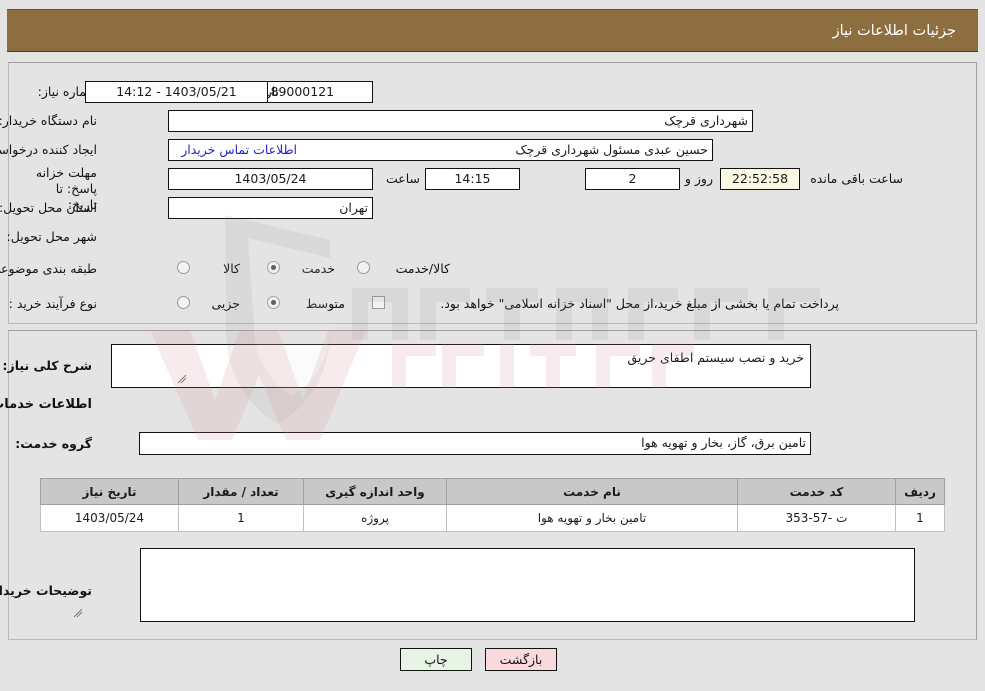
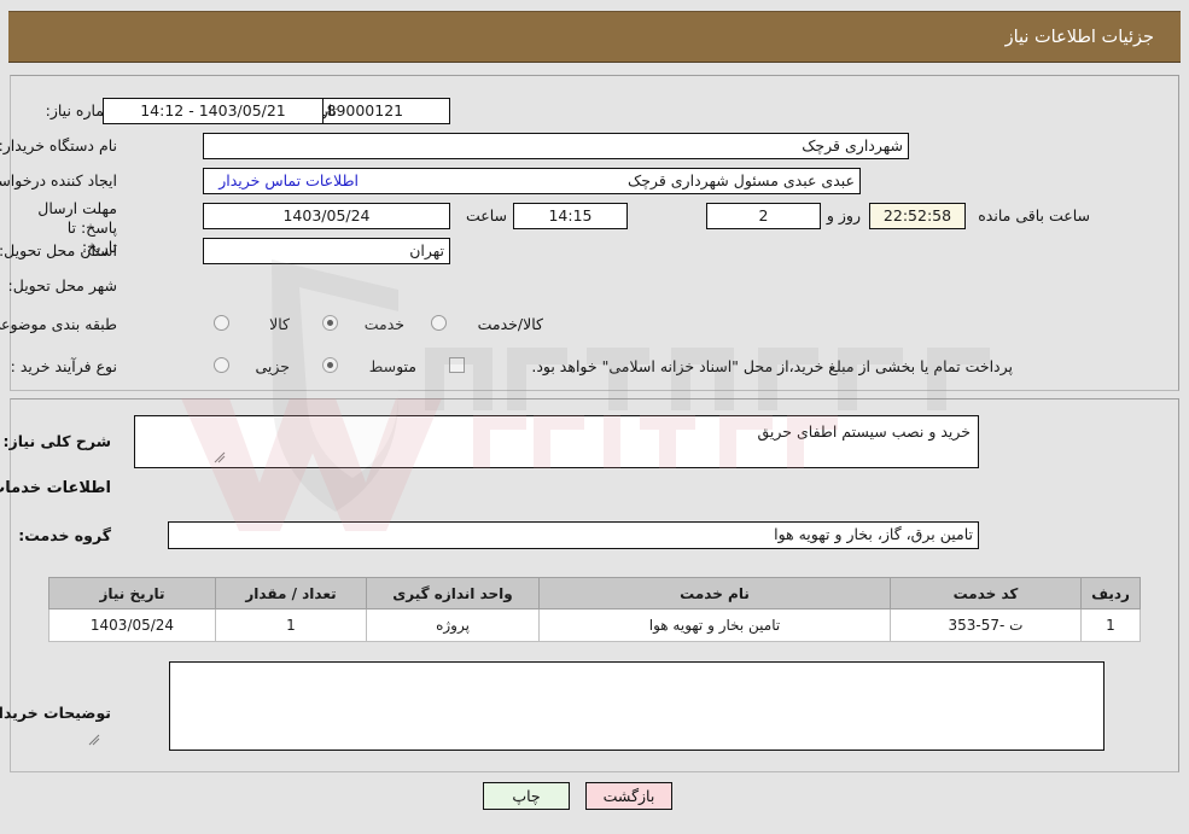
  جزئیات اطلاعات نیاز
  ماره نیاز:
  1403/05/21 - 14:12
  نام دستگاه خریدار:
  شهرداری قرچک
  ایجاد کننده درخواس
- حسین عبدی مسئول شهرداری قرچک
+ عبدی عبدی مسئول شهرداری قرچک
  اطلاعات تماس خریدار
- مهلت خزانه پاسخ: تا تاریخ:
+ مهلت ارسال پاسخ: تا تاریخ:
  1403/05/24
  ساعت
  14:15
  2
  روز و
  22:52:58
  ساعت باقی مانده
  استان محل تحویل:
  تهران
  شهر محل تحویل:
  طبقه بندی موضوع
  کالا
  خدمت
  کالا/خدمت
  نوع فرآیند خرید :
  جزیی
  متوسط
  پرداخت تمام یا بخشی از مبلغ خرید،از محل "اسناد خزانه اسلامی" خواهد بود.
  شرح کلی نیاز:
  خرید و نصب سیستم اطفای حریق
  گروه خدمت:
  تامین برق، گاز، بخار و تهویه هوا
  ردیف	کد خدمت	نام خدمت	واحد اندازه گیری	تعداد / مقدار	تاریخ نیاز
  1	ت -57-353	تامین بخار و تهویه هوا	پروژه	1	1403/05/24
  توضیحات خریدا
  چاپ
  بازگشت
